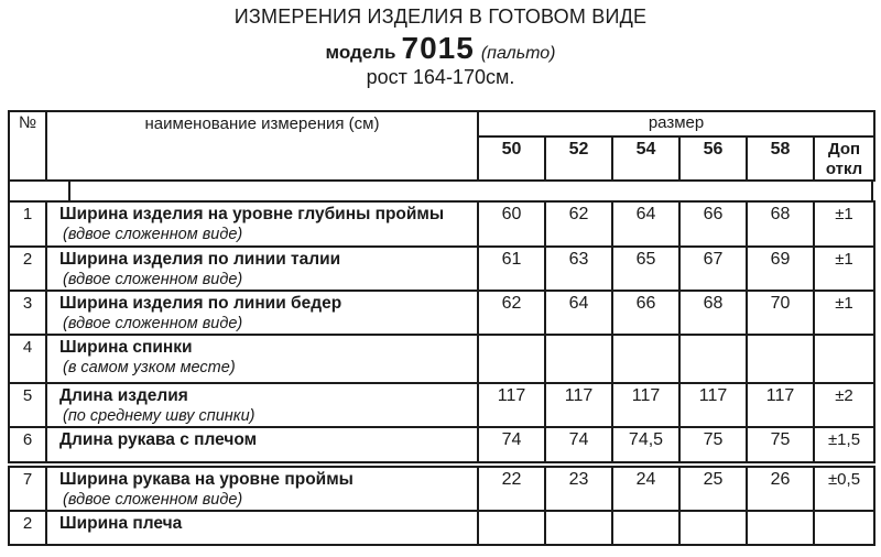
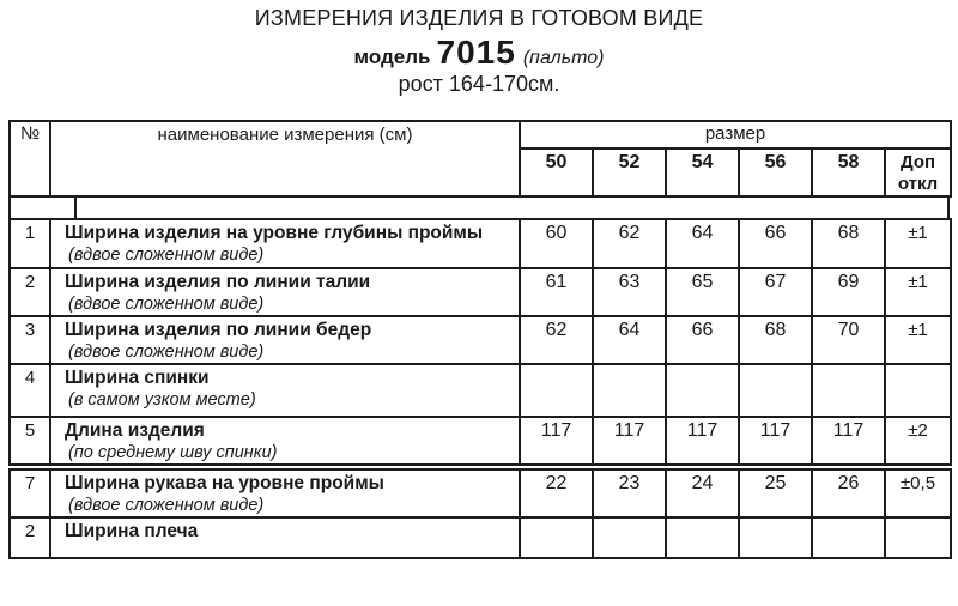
  ИЗМЕРЕНИЯ ИЗДЕЛИЯ В ГОТОВОМ ВИДЕ
  модель 7015 (пальто)
  рост 164-170см.
  №	наименование измерения (см)	размер
  50	52	54	56	58	Доп откл
  1	Ширина изделия на уровне глубины проймы (вдвое сложенном виде)	60	62	64	66	68	±1
  2	Ширина изделия по линии талии (вдвое сложенном виде)	61	63	65	67	69	±1
  3	Ширина изделия по линии бедер (вдвое сложенном виде)	62	64	66	68	70	±1
  4	Ширина спинки (в самом узком месте)
  5	Длина изделия (по среднему шву спинки)	117	117	117	117	117	±2
- 6	Длина рукава с плечом	74	74	74,5	75	75	±1,5
  7	Ширина рукава на уровне проймы (вдвое сложенном виде)	22	23	24	25	26	±0,5
  2	Ширина плеча
